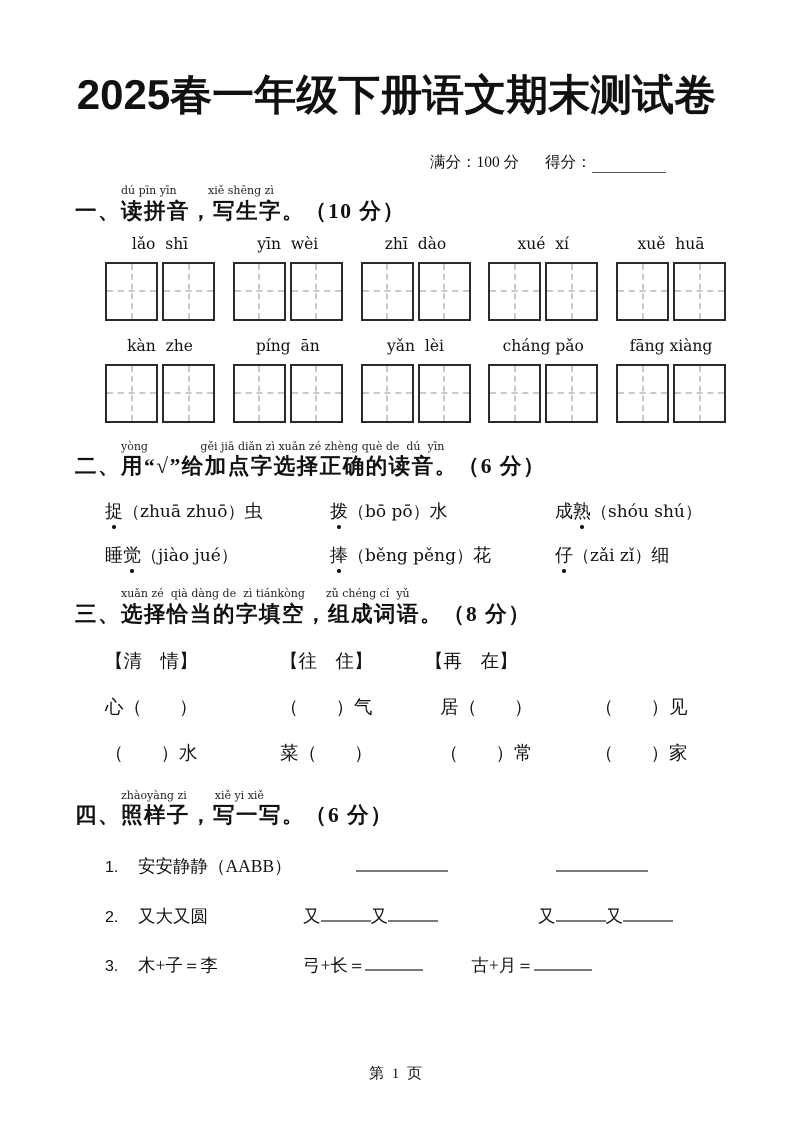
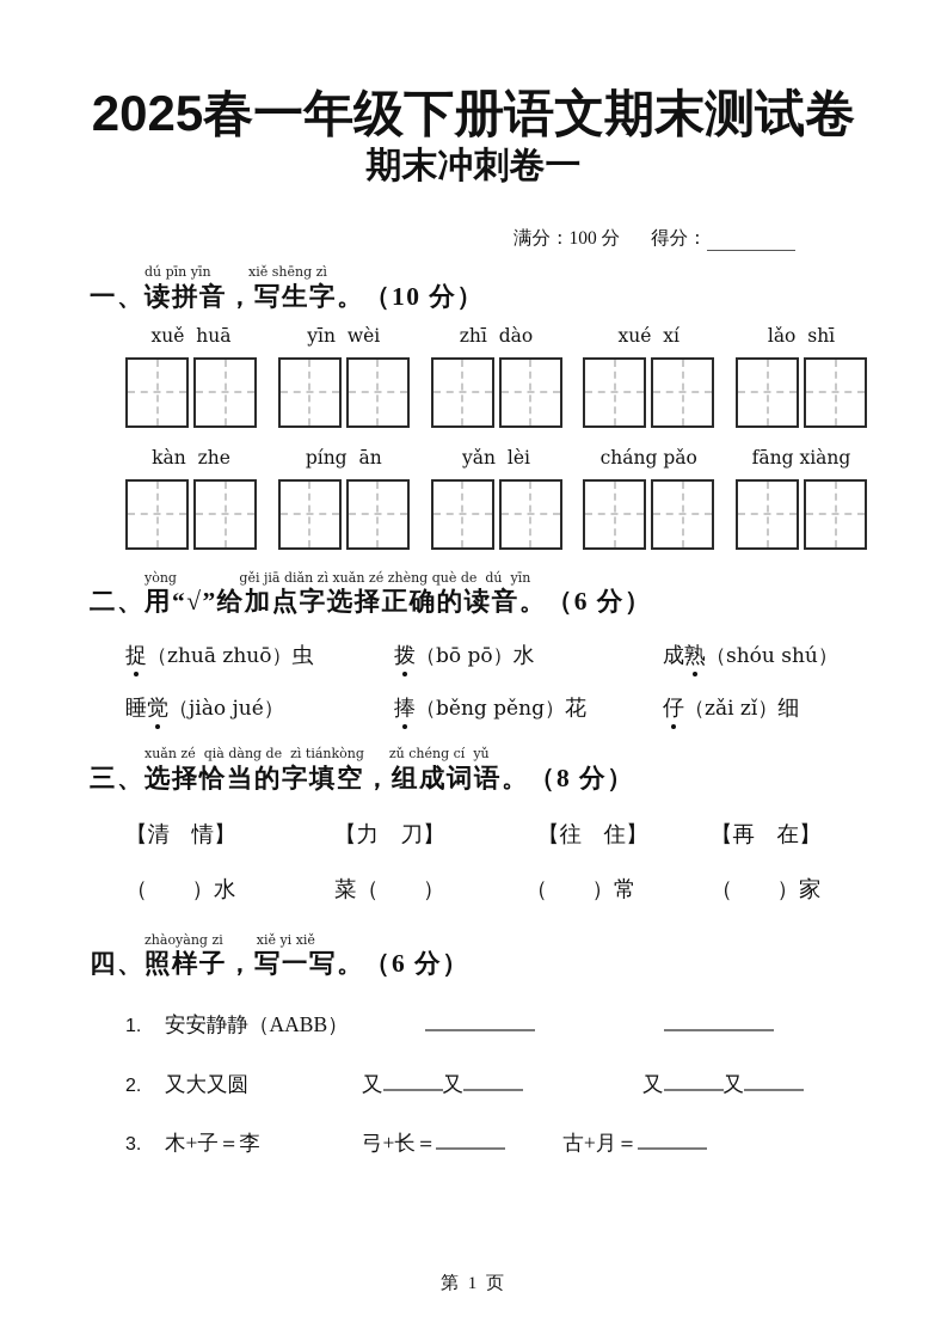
  2025春一年级下册语文期末测试卷
+ 期末冲刺卷一
  满分：100 分
  得分：
  dú pīn yīn xiě shēng zì
  一、读拼音，写生字。（10 分）
- lǎo shī
+ xuě huā
  yīn wèi
  zhī dào
  xué xí
- xuě huā
+ lǎo shī
  kàn zhe
  píng ān
  yǎn lèi
  cháng pǎo
  fāng xiàng
  yòng gěi jiā diǎn zì xuǎn zé zhèng què de dú yīn
  二、用“√”给加点字选择正确的读音。（6 分）
  捉
  （zhuā zhuō）
  虫
  拨
  （bō pō）
  水
  成
  熟
  （shóu shú）
  睡
  觉
  （jiào jué）
  捧
  （běng pěng）
  花
  仔
  （zǎi zǐ）
  细
  xuǎn zé qià dàng de zì tiánkòng zǔ chéng cí yǔ
  三、选择恰当的字填空，组成词语。（8 分）
  【清 情】
+ 【力 刀】
  【往 住】
  【再 在】
- 心（ ）
- （ ）气
- 居（ ）
- （ ）见
  （ ）水
  菜（ ）
  （ ）常
  （ ）家
  zhàoyàng zi xiě yi xiě
  四、照样子，写一写。（6 分）
  1.
  安安静静（AABB）
  2.
  又大又圆
  又
  又
  又
  又
  3.
  木+子＝李
  弓+长＝
  古+月＝
  第 1 页
